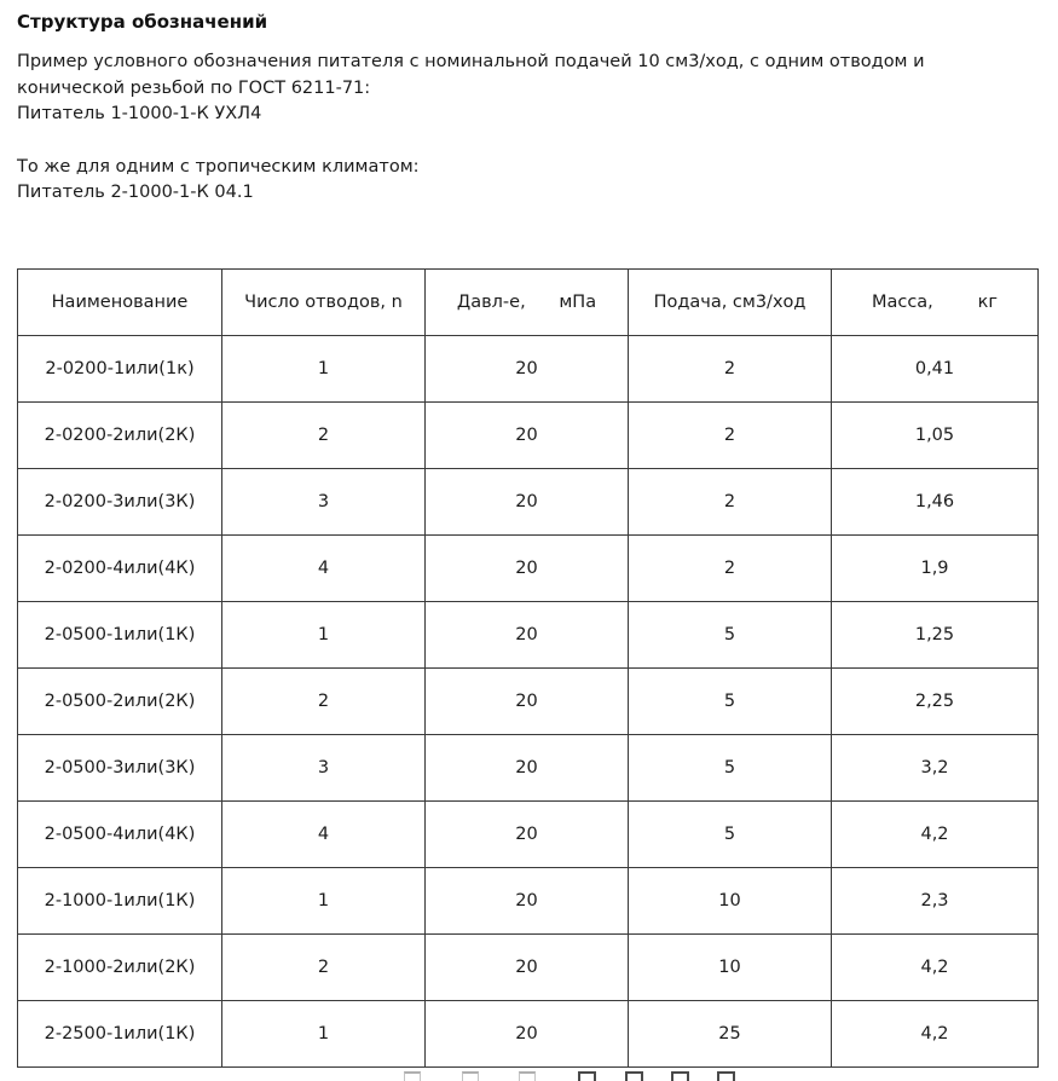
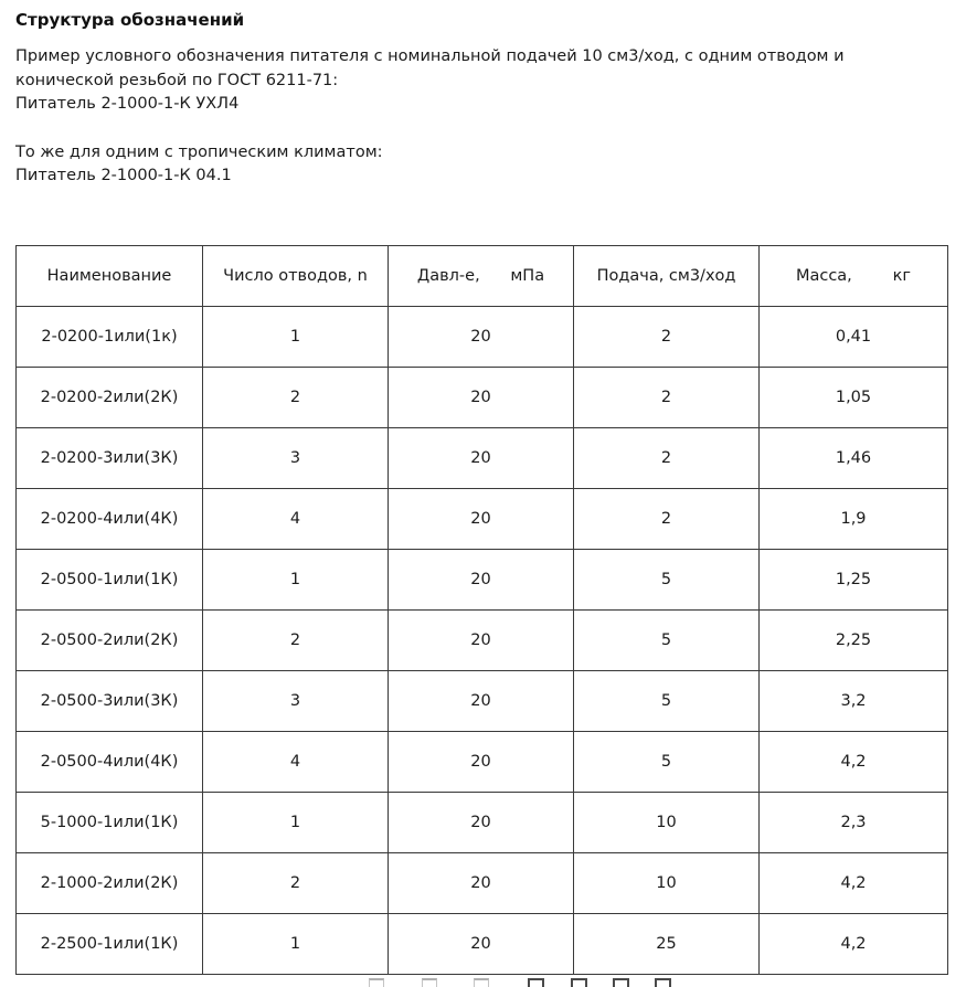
  Структура обозначений
  Пример условного обозначения питателя с номинальной подачей 10 см3/ход, с одним отводом и конической резьбой по ГОСТ 6211-71:
- Питатель 1-1000-1-К УХЛ4
+ Питатель 2-1000-1-К УХЛ4
  То же для одним с тропическим климатом:
  Питатель 2-1000-1-К 04.1
  Наименование	Число отводов, n	Давл-е, мПа	Подача, см3/ход	Масса, кг
  2-0200-1или(1к)	1	20	2	0,41
  2-0200-2или(2К)	2	20	2	1,05
  2-0200-3или(3К)	3	20	2	1,46
  2-0200-4или(4К)	4	20	2	1,9
  2-0500-1или(1К)	1	20	5	1,25
  2-0500-2или(2К)	2	20	5	2,25
  2-0500-3или(3К)	3	20	5	3,2
  2-0500-4или(4К)	4	20	5	4,2
- 2-1000-1или(1К)	1	20	10	2,3
+ 5-1000-1или(1К)	1	20	10	2,3
  2-1000-2или(2К)	2	20	10	4,2
  2-2500-1или(1К)	1	20	25	4,2
